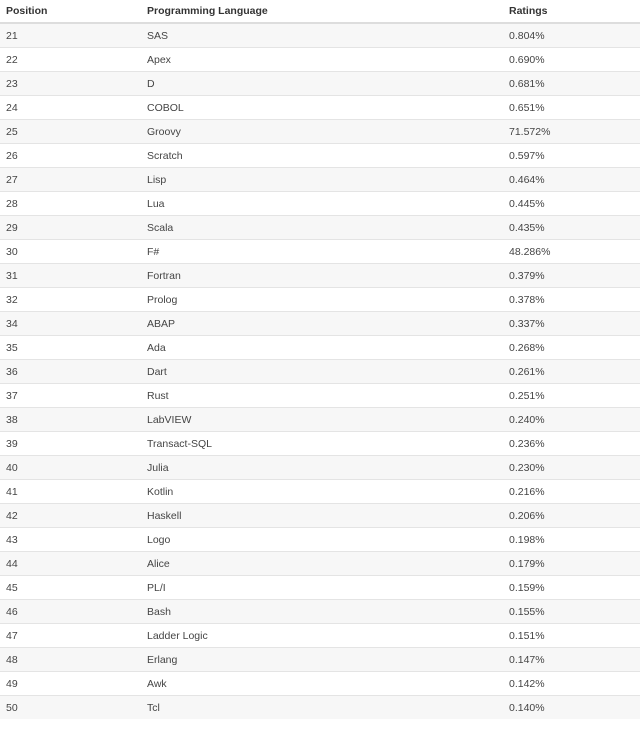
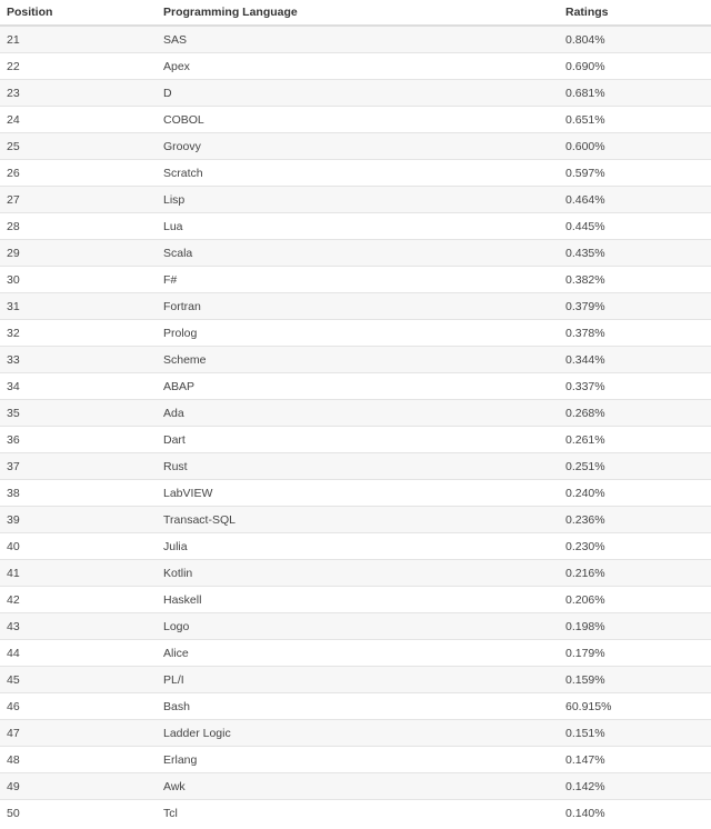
  Position	Programming Language	Ratings
  21	SAS	0.804%
  22	Apex	0.690%
  23	D	0.681%
  24	COBOL	0.651%
- 25	Groovy	71.572%
+ 25	Groovy	0.600%
  26	Scratch	0.597%
  27	Lisp	0.464%
  28	Lua	0.445%
  29	Scala	0.435%
- 30	F#	48.286%
+ 30	F#	0.382%
  31	Fortran	0.379%
  32	Prolog	0.378%
+ 33	Scheme	0.344%
  34	ABAP	0.337%
  35	Ada	0.268%
  36	Dart	0.261%
  37	Rust	0.251%
  38	LabVIEW	0.240%
  39	Transact-SQL	0.236%
  40	Julia	0.230%
  41	Kotlin	0.216%
  42	Haskell	0.206%
  43	Logo	0.198%
  44	Alice	0.179%
  45	PL/I	0.159%
- 46	Bash	0.155%
+ 46	Bash	60.915%
  47	Ladder Logic	0.151%
  48	Erlang	0.147%
  49	Awk	0.142%
  50	Tcl	0.140%
